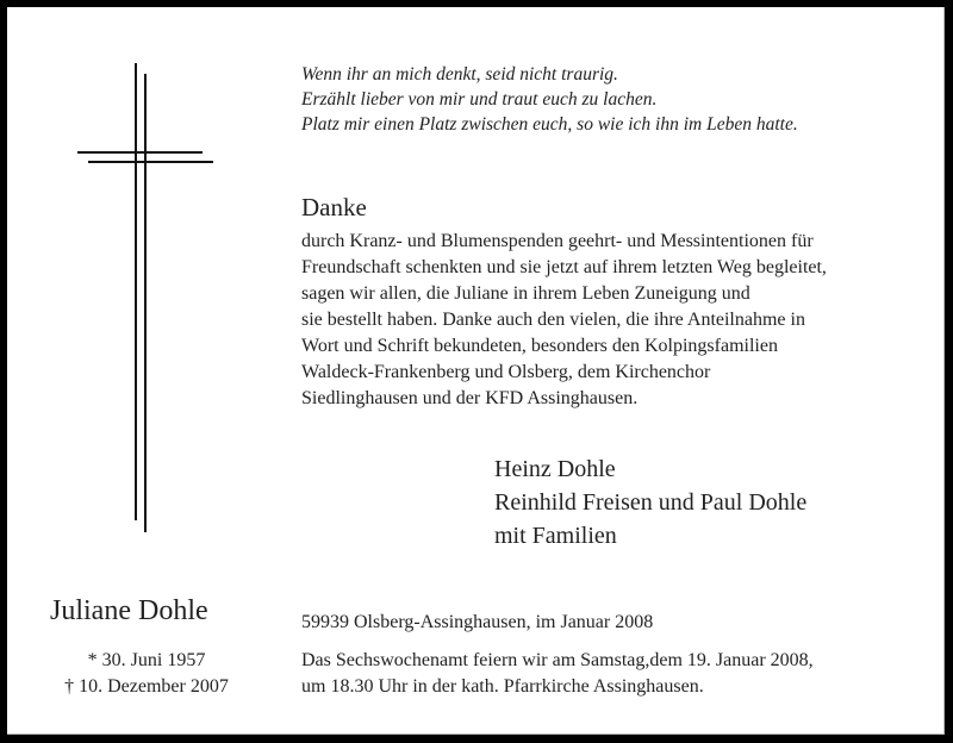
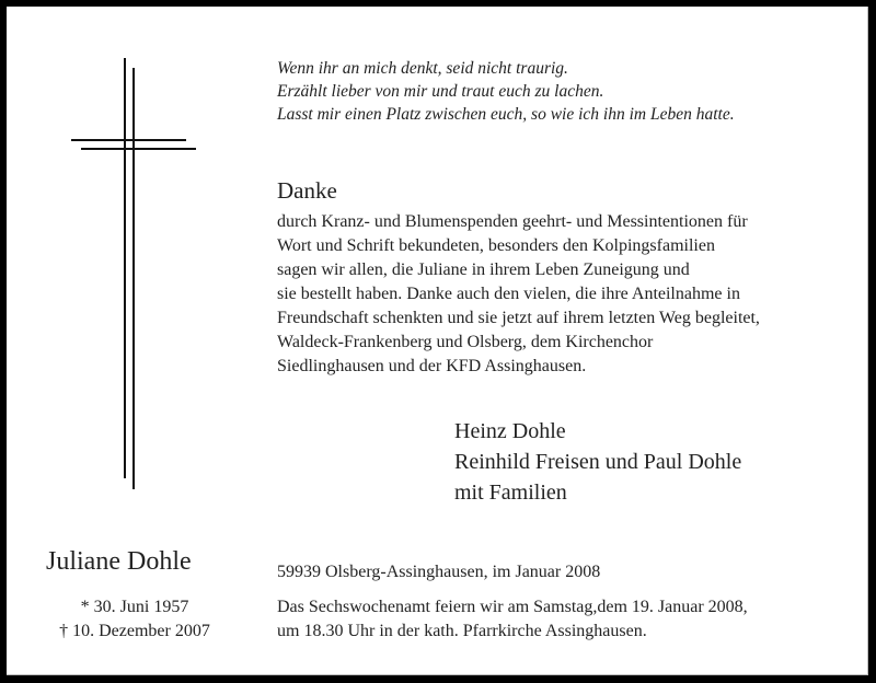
  Wenn ihr an mich denkt, seid nicht traurig.
  Erzählt lieber von mir und traut euch zu lachen.
- Platz mir einen Platz zwischen euch, so wie ich ihn im Leben hatte.
+ Lasst mir einen Platz zwischen euch, so wie ich ihn im Leben hatte.
  Danke
  durch Kranz- und Blumenspenden geehrt- und Messintentionen für
- Freundschaft schenkten und sie jetzt auf ihrem letzten Weg begleitet,
+ Wort und Schrift bekundeten, besonders den Kolpingsfamilien
  sagen wir allen, die Juliane in ihrem Leben Zuneigung und
  sie bestellt haben. Danke auch den vielen, die ihre Anteilnahme in
- Wort und Schrift bekundeten, besonders den Kolpingsfamilien
+ Freundschaft schenkten und sie jetzt auf ihrem letzten Weg begleitet,
  Waldeck-Frankenberg und Olsberg, dem Kirchenchor
  Siedlinghausen und der KFD Assinghausen.
  Heinz Dohle
  Reinhild Freisen und Paul Dohle
  mit Familien
  Juliane Dohle
  * 30. Juni 1957
  † 10. Dezember 2007
  59939 Olsberg-Assinghausen, im Januar 2008
  Das Sechswochenamt feiern wir am Samstag,dem 19. Januar 2008,
  um 18.30 Uhr in der kath. Pfarrkirche Assinghausen.
